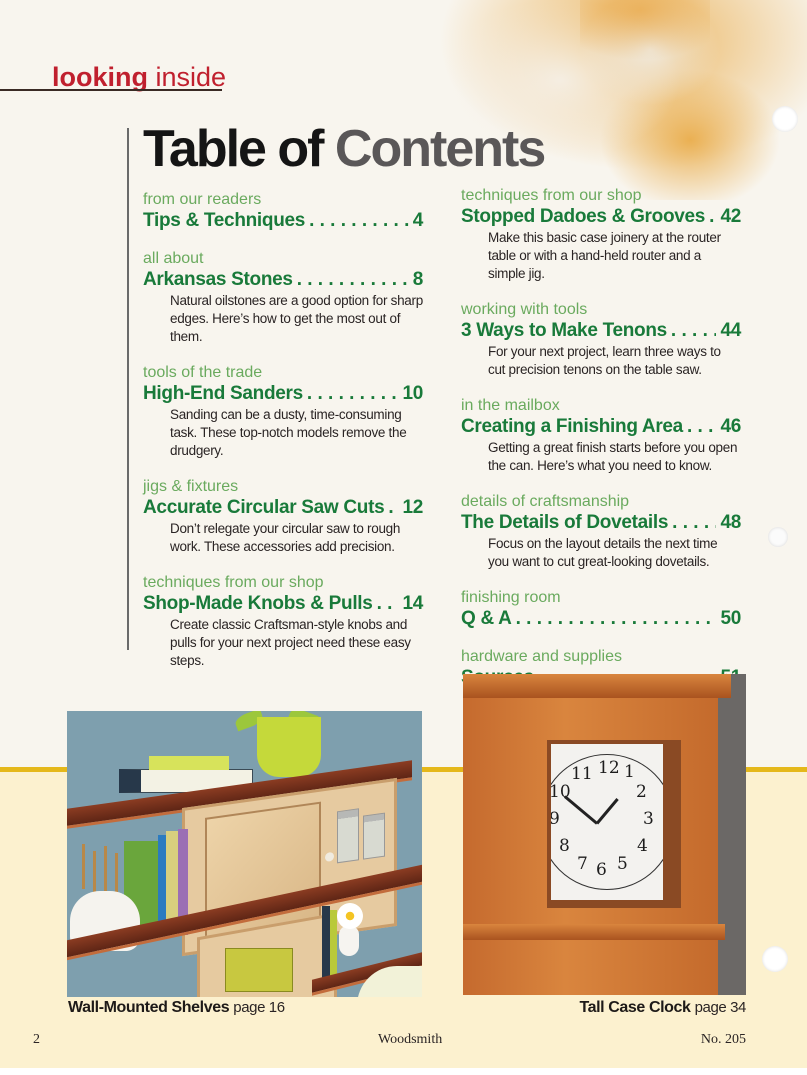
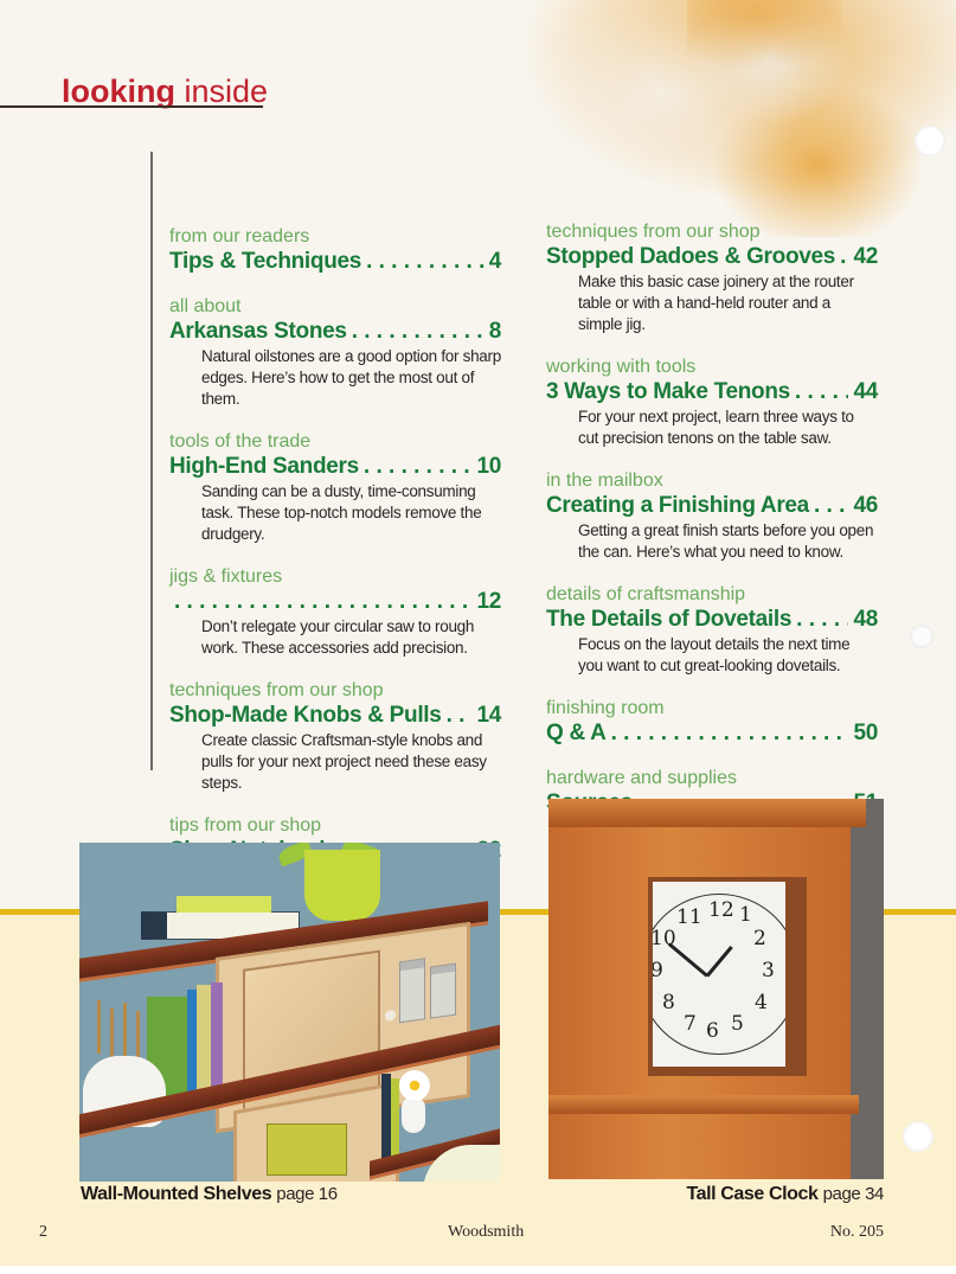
  looking inside
- Table of Contents
  from our readers
  Tips & Techniques
  4
  all about
  Arkansas Stones
  8
  Natural oilstones are a good option for sharp edges. Here’s how to get the most out of them.
  tools of the trade
  High-End Sanders
  10
  Sanding can be a dusty, time-consuming task. These top-notch models remove the drudgery.
  jigs & fixtures
- Accurate Circular Saw Cuts
  12
  Don’t relegate your circular saw to rough work. These accessories add precision.
  techniques from our shop
  Shop-Made Knobs & Pulls
  14
  Create classic Craftsman-style knobs and pulls for your next project need these easy steps.
+ tips from our shop
  techniques from our shop
  Stopped Dadoes & Grooves
  42
  Make this basic case joinery at the router table or with a hand-held router and a simple jig.
  working with tools
  3 Ways to Make Tenons
  44
  For your next project, learn three ways to cut precision tenons on the table saw.
  in the mailbox
  Creating a Finishing Area
  46
  Getting a great finish starts before you open the can. Here’s what you need to know.
  details of craftsmanship
  The Details of Dovetails
  48
  Focus on the layout details the next time you want to cut great-looking dovetails.
  finishing room
  Q & A
  50
  hardware and supplies
  12
  1
  2
  3
  4
  5
  6
  7
  8
  9
  10
  11
  Wall-Mounted Shelves page 16
  Tall Case Clock page 34
  2
  Woodsmith
  No. 205
